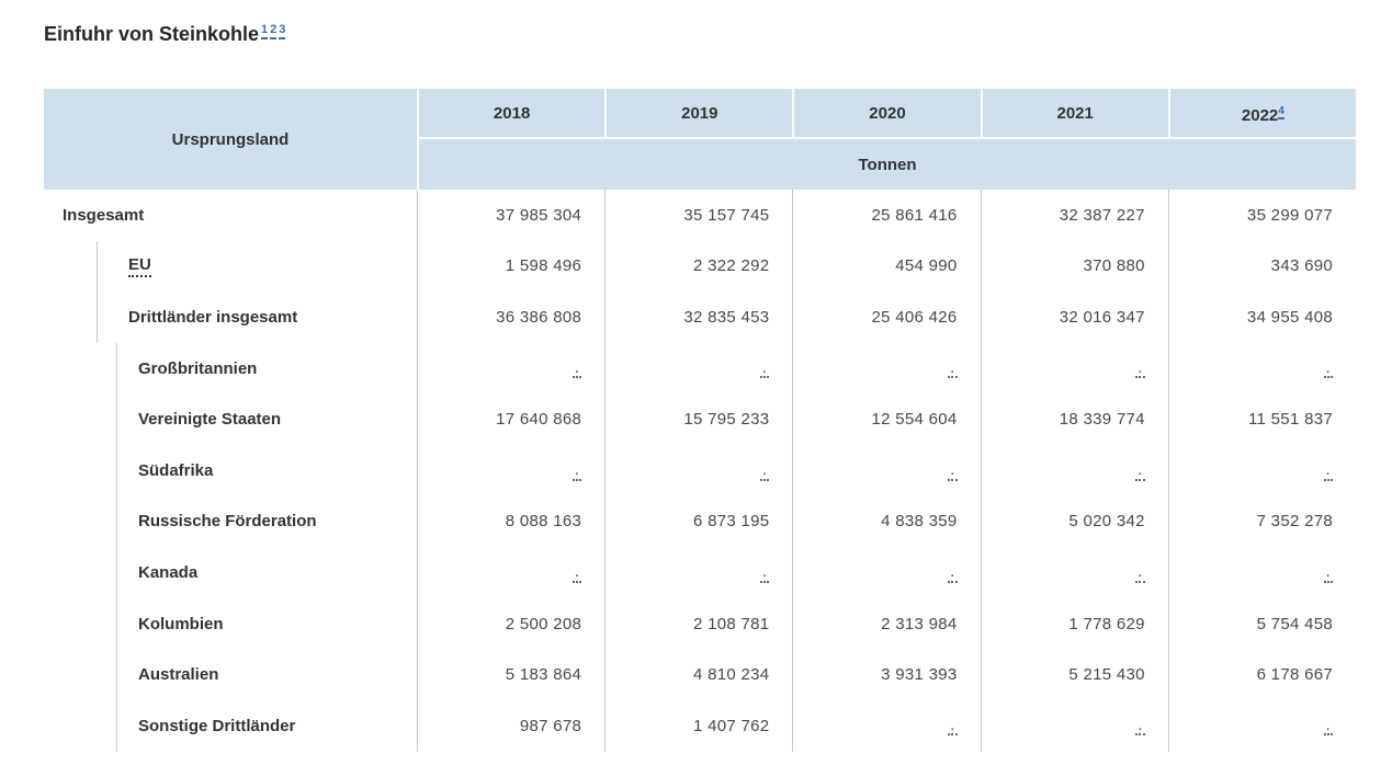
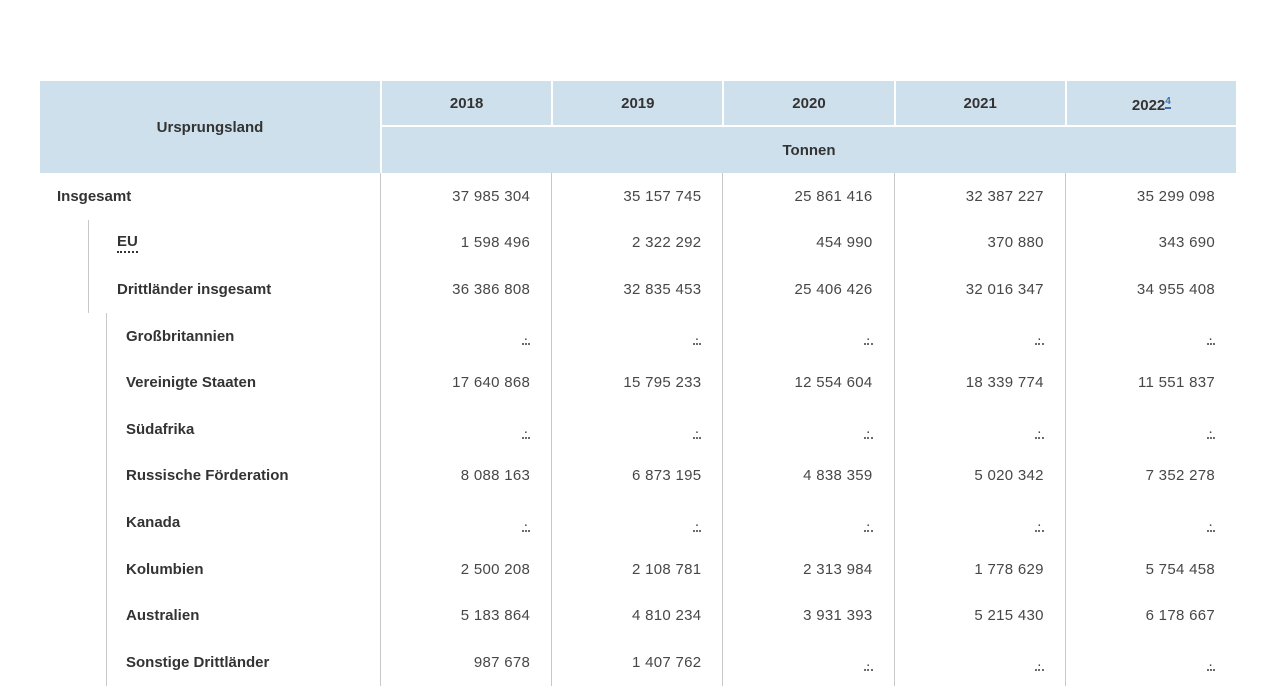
- Einfuhr von Steinkohle 1 2 3
  Ursprungsland	2018	2019	2020	2021	20224
  Tonnen
- Insgesamt	37 985 304	35 157 745	25 861 416	32 387 227	35 299 077
+ Insgesamt	37 985 304	35 157 745	25 861 416	32 387 227	35 299 098
  EU	1 598 496	2 322 292	454 990	370 880	343 690
  Drittländer insgesamt	36 386 808	32 835 453	25 406 426	32 016 347	34 955 408
  Großbritannien	.	.	.	.	.
  Vereinigte Staaten	17 640 868	15 795 233	12 554 604	18 339 774	11 551 837
  Südafrika	.	.	.	.	.
  Russische Förderation	8 088 163	6 873 195	4 838 359	5 020 342	7 352 278
  Kanada	.	.	.	.	.
  Kolumbien	2 500 208	2 108 781	2 313 984	1 778 629	5 754 458
  Australien	5 183 864	4 810 234	3 931 393	5 215 430	6 178 667
  Sonstige Drittländer	987 678	1 407 762	.	.	.
